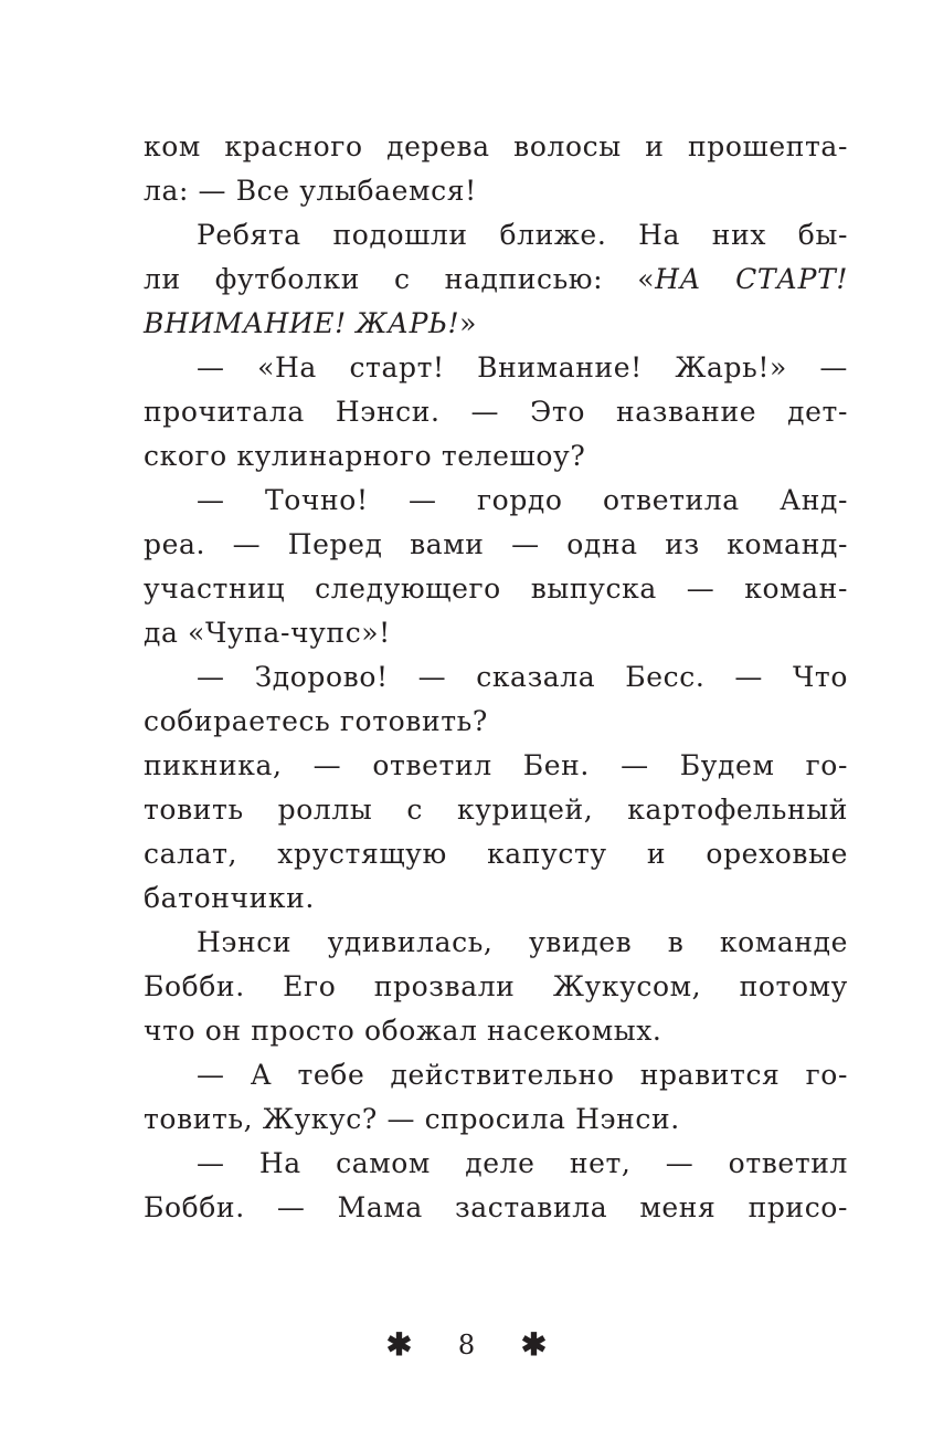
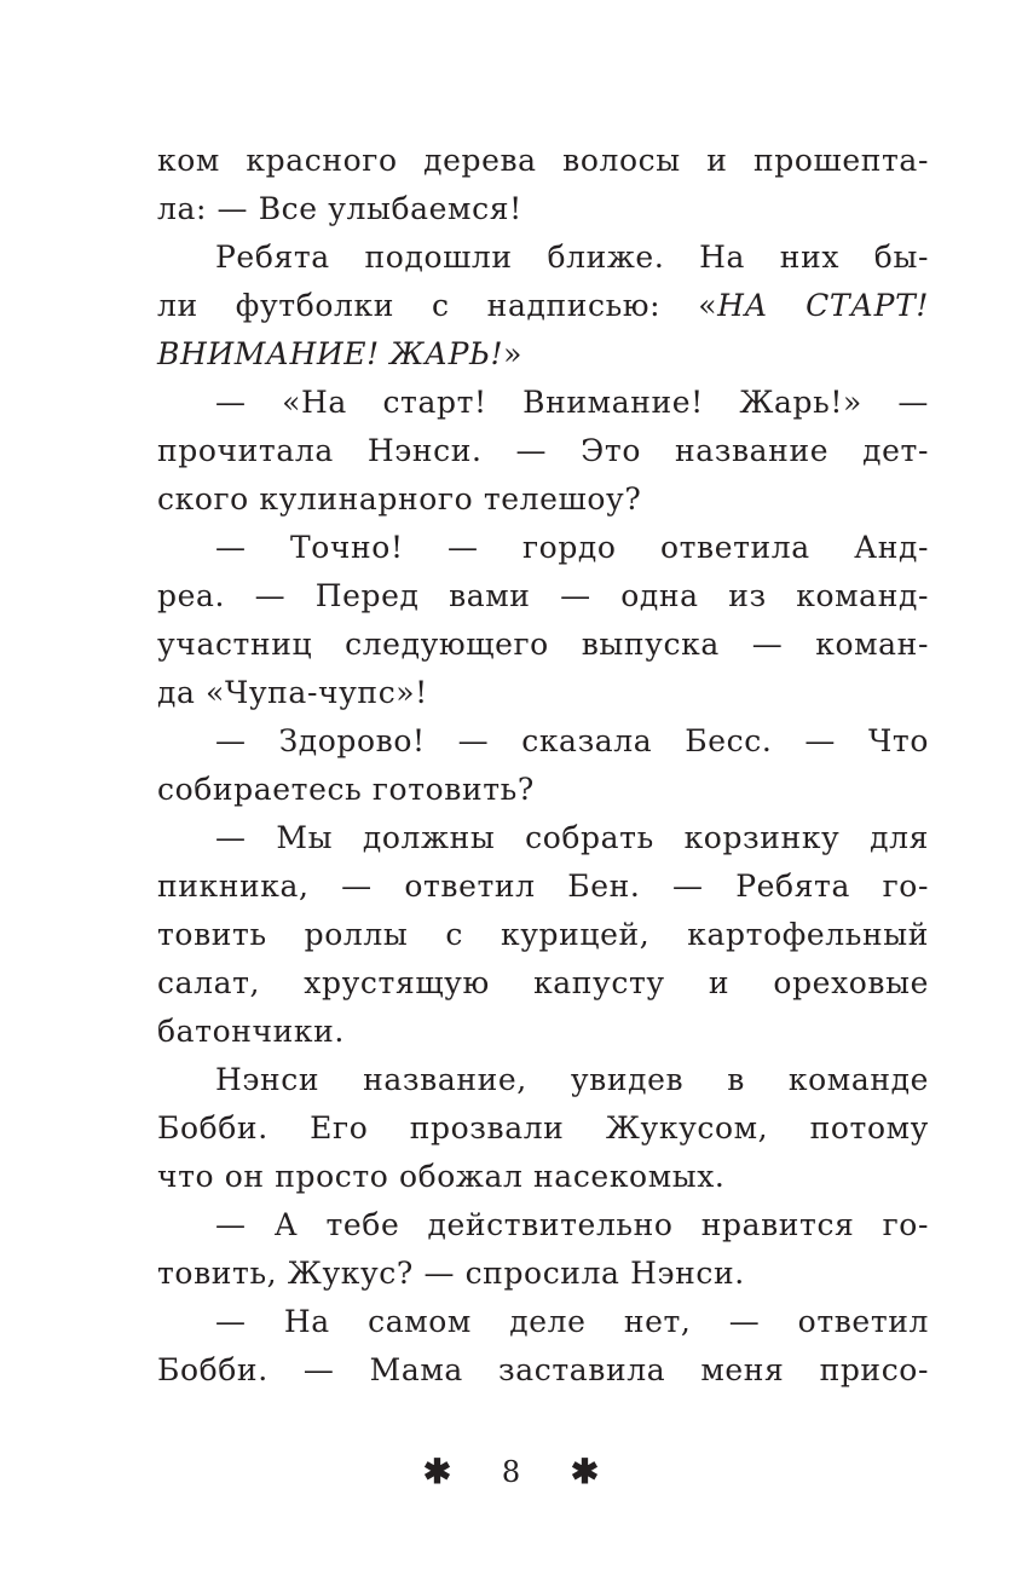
  ком красного дерева волосы и прошепта-
  ла: — Все улыбаемся!
  Ребята подошли ближе. На них бы-
  ли футболки с надписью: «НА СТАРТ!
  ВНИМАНИЕ! ЖАРЬ!»
  — «На старт! Внимание! Жарь!» —
  прочитала Нэнси. — Это название дет-
  ского кулинарного телешоу?
  — Точно! — гордо ответила Анд-
  реа. — Перед вами — одна из команд-
  участниц следующего выпуска — коман-
  да «Чупа-чупс»!
  — Здорово! — сказала Бесс. — Что
  собираетесь готовить?
+ — Мы должны собрать корзинку для
- пикника, — ответил Бен. — Будем го-
+ пикника, — ответил Бен. — Ребята го-
  товить роллы с курицей, картофельный
  салат, хрустящую капусту и ореховые
  батончики.
- Нэнси удивилась, увидев в команде
+ Нэнси название, увидев в команде
  Бобби. Его прозвали Жукусом, потому
  что он просто обожал насекомых.
  — А тебе действительно нравится го-
  товить, Жукус? — спросила Нэнси.
  — На самом деле нет, — ответил
  Бобби. — Мама заставила меня присо-
  ✱ 8 ✱
